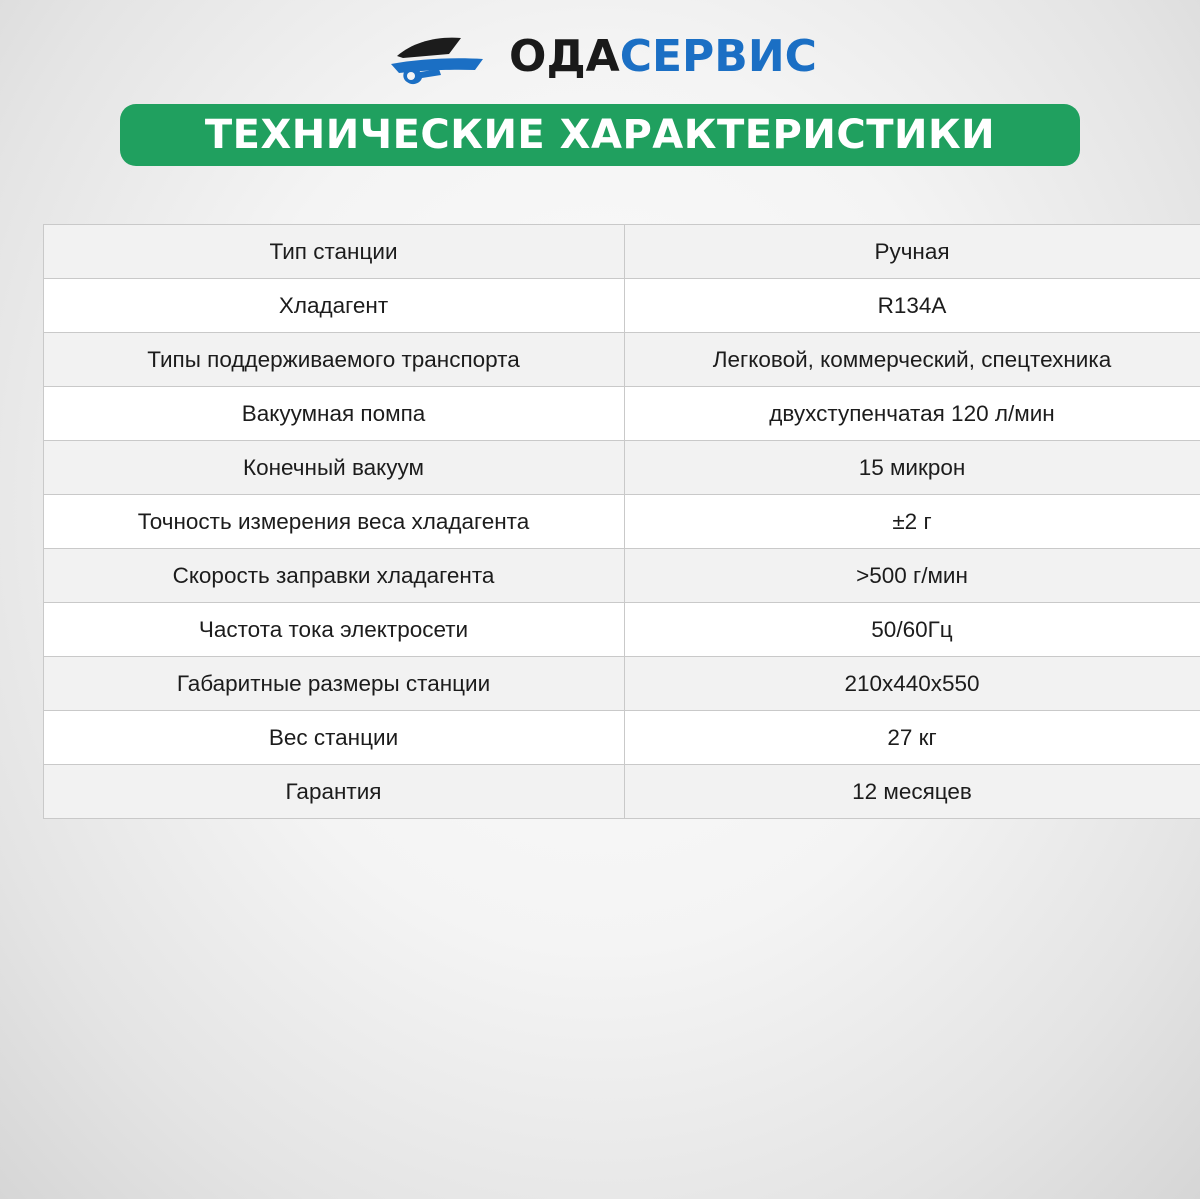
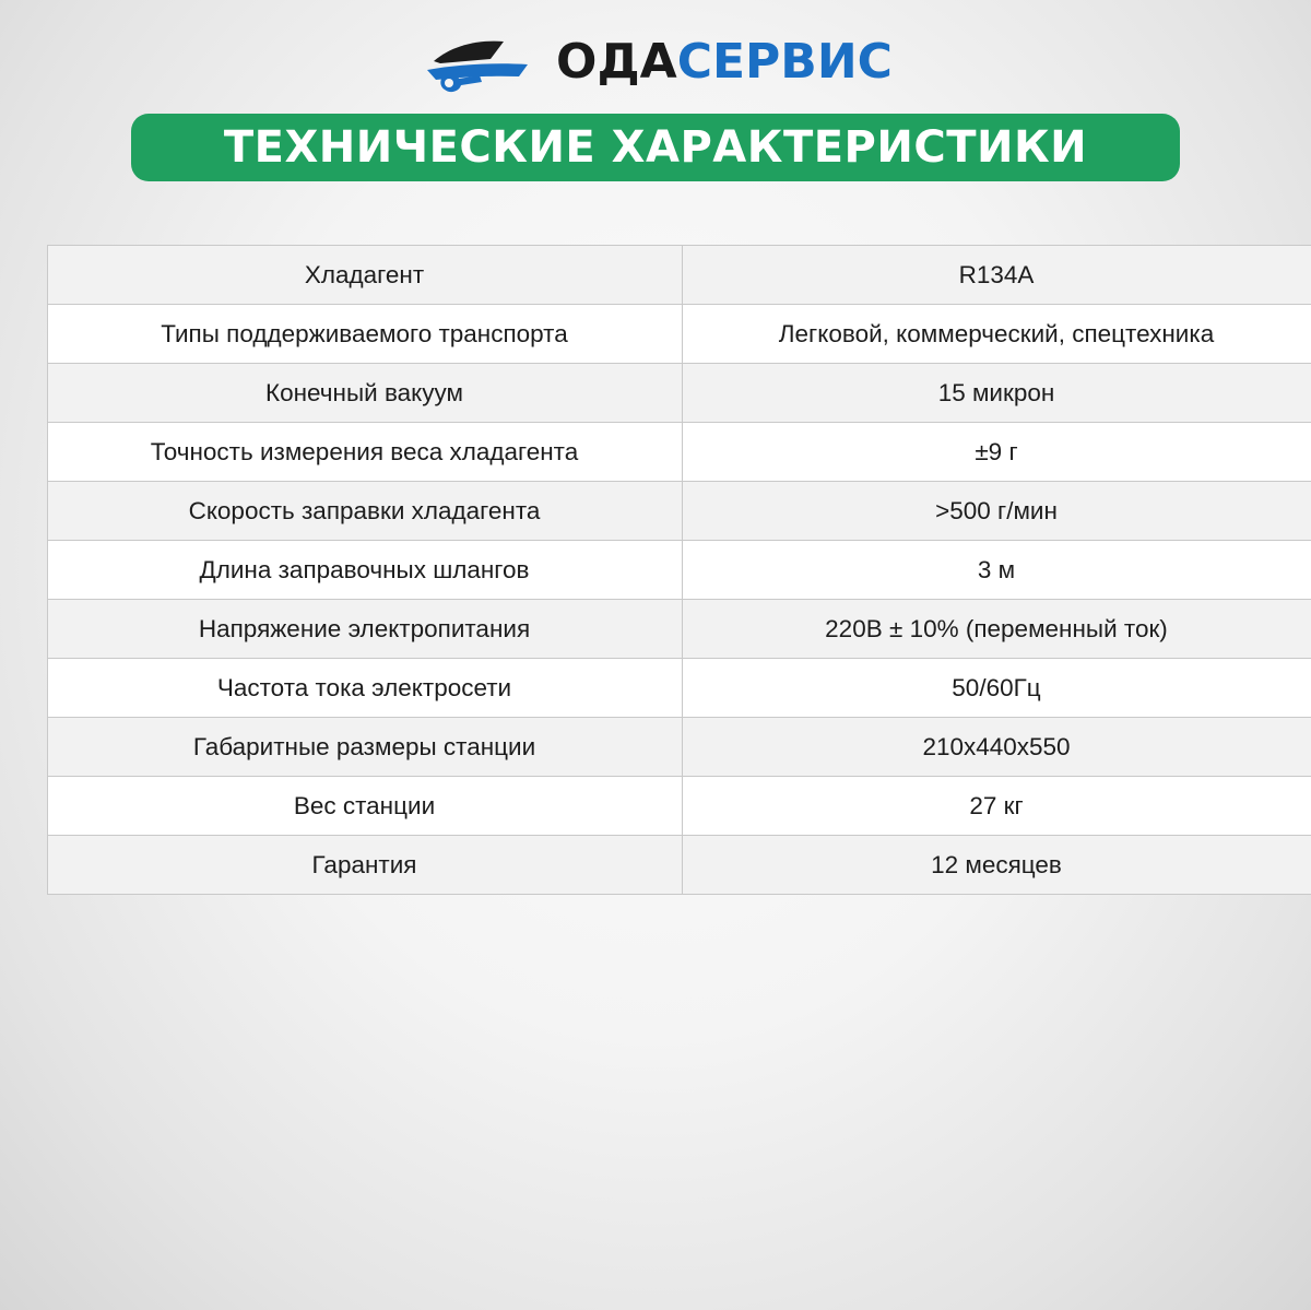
  ОДАСЕРВИС
  ТЕХНИЧЕСКИЕ ХАРАКТЕРИСТИКИ
- Тип станции	Ручная
  Хладагент	R134A
  Типы поддерживаемого транспорта	Легковой, коммерческий, спецтехника
- Вакуумная помпа	двухступенчатая 120 л/мин
  Конечный вакуум	15 микрон
- Точность измерения веса хладагента	±2 г
+ Точность измерения веса хладагента	±9 г
  Скорость заправки хладагента	>500 г/мин
+ Длина заправочных шлангов	3 м
+ Напряжение электропитания	220В ± 10% (переменный ток)
  Частота тока электросети	50/60Гц
  Габаритные размеры станции	210х440х550
  Вес станции	27 кг
  Гарантия	12 месяцев
